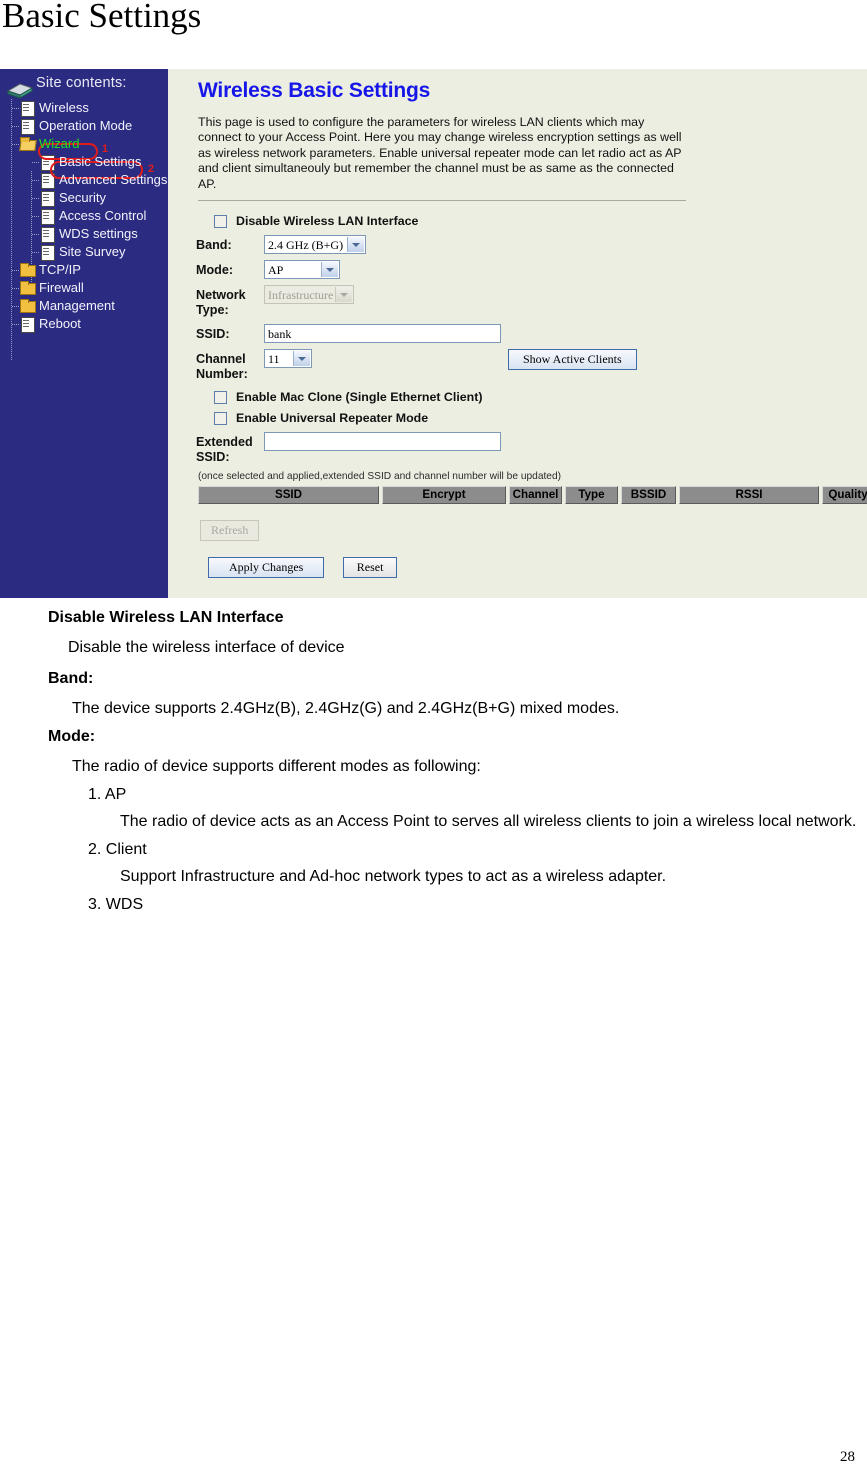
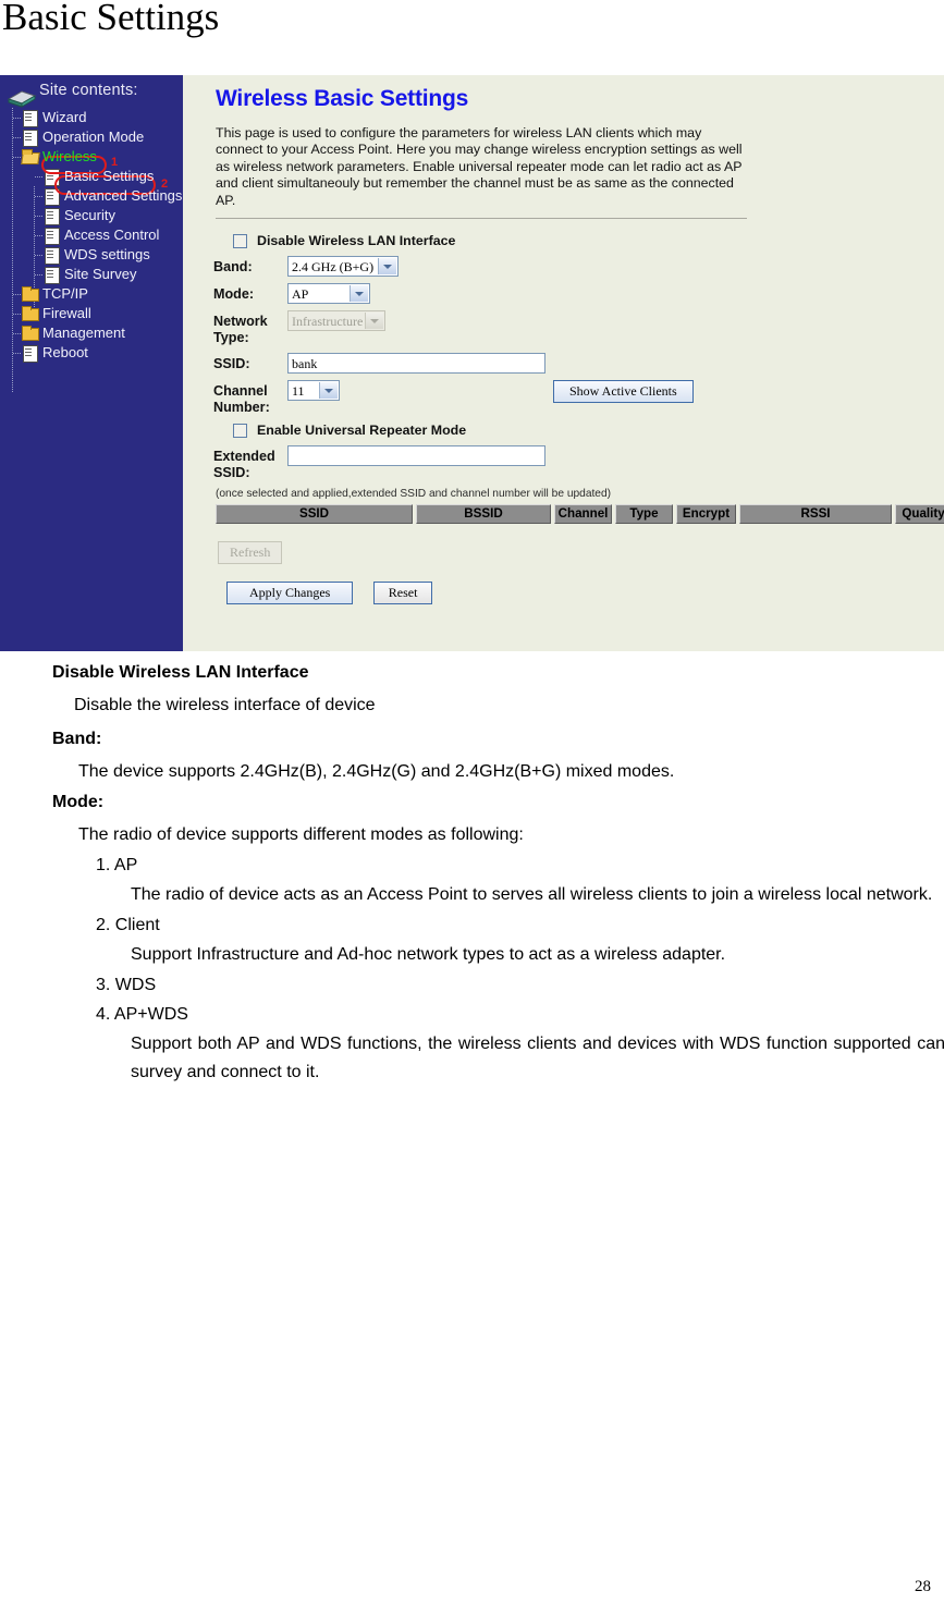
  Basic Settings
  Site contents:
- Wireless
+ Wizard
  Operation Mode
- Wizard
+ Wireless
  Basic Settings
  Advanced Settings
  Security
  Access Control
  WDS settings
  Site Survey
  TCP/IP
  Firewall
  Management
  Reboot
  1
  2
  Wireless Basic Settings
  This page is used to configure the parameters for wireless LAN clients which may connect to your Access Point. Here you may change wireless encryption settings as well as wireless network parameters. Enable universal repeater mode can let radio act as AP and client simultaneouly but remember the channel must be as same as the connected AP.
  Disable Wireless LAN Interface
  Band:
  2.4 GHz (B+G)
  Mode:
  AP
  Network Type:
  Infrastructure
  SSID:
  bank
  Channel Number:
  11
  Show Active Clients
- Enable Mac Clone (Single Ethernet Client)
  Enable Universal Repeater Mode
  Extended SSID:
  (once selected and applied,extended SSID and channel number will be updated)
  SSID
- Encrypt
+ BSSID
  Channel
  Type
- BSSID
+ Encrypt
  RSSI
  Quality
  Refresh
  Apply Changes Reset
  Disable Wireless LAN Interface
  Disable the wireless interface of device
  Band:
  The device supports 2.4GHz(B), 2.4GHz(G) and 2.4GHz(B+G) mixed modes.
  Mode:
  The radio of device supports different modes as following:
  1. AP
  The radio of device acts as an Access Point to serves all wireless clients to join a wireless local network.
  2. Client
  Support Infrastructure and Ad-hoc network types to act as a wireless adapter.
  3. WDS
+ 4. AP+WDS
+ Support both AP and WDS functions, the wireless clients and devices with WDS function supported can survey and connect to it.
  28
